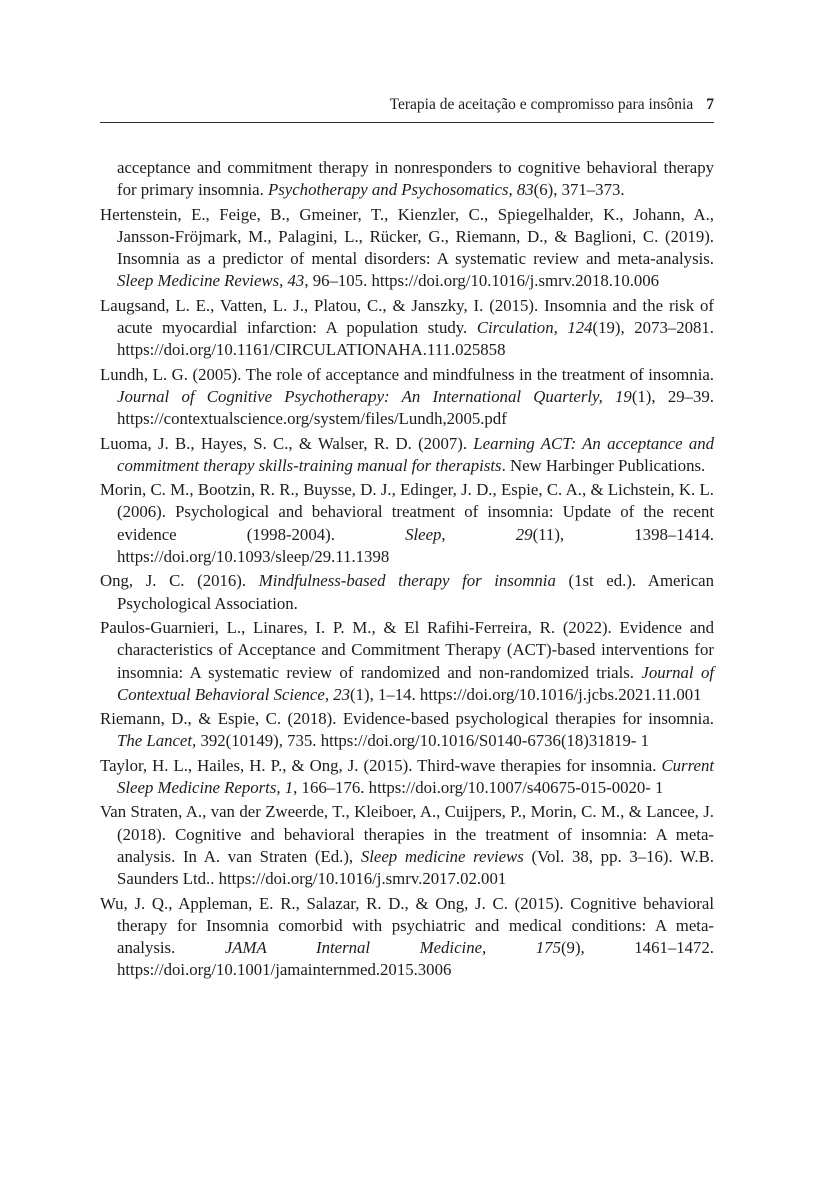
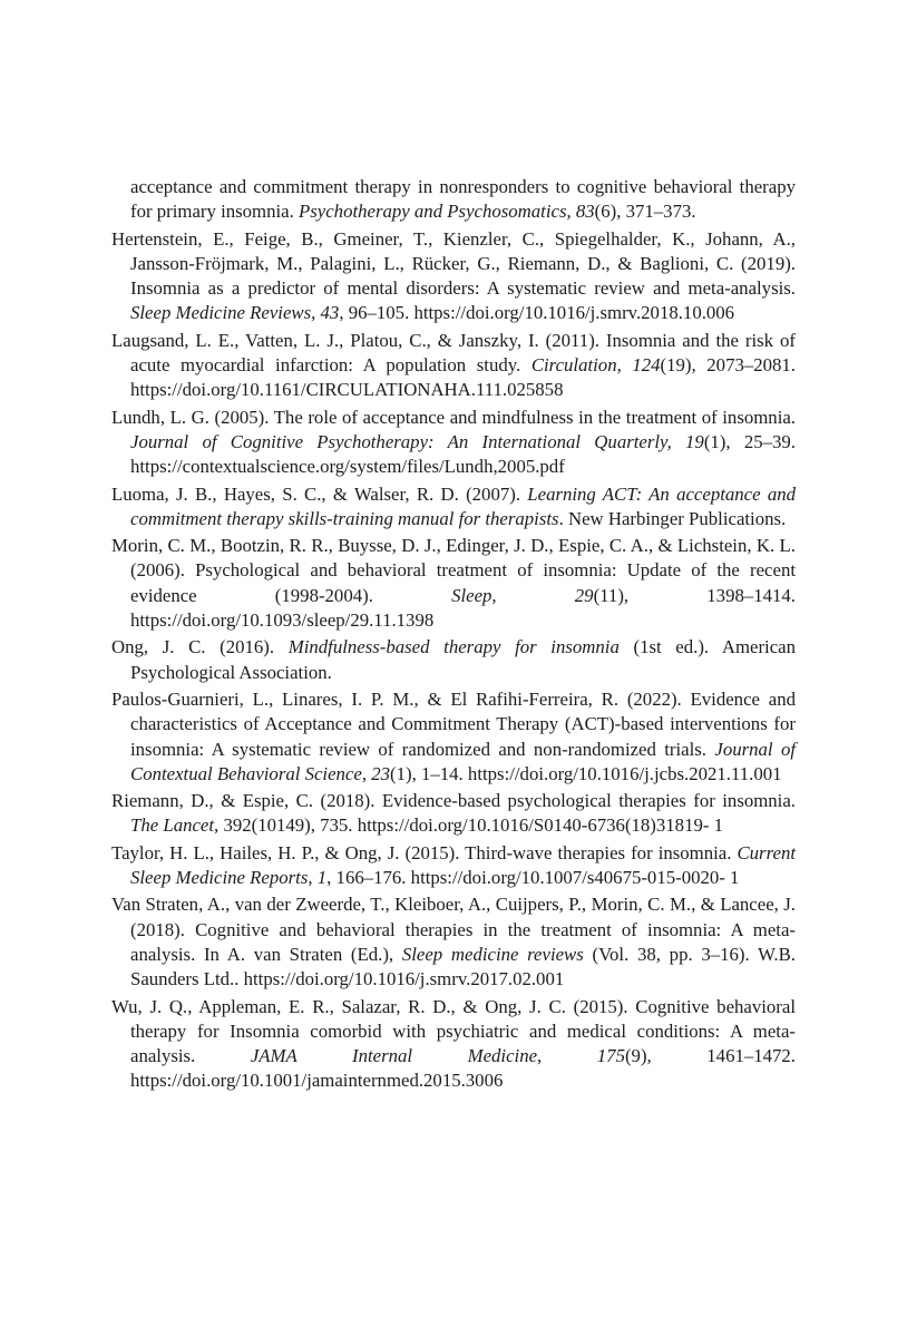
- Terapia de aceitação e compromisso para insônia 7
  acceptance and commitment therapy in nonresponders to cognitive behavioral therapy for primary insomnia. Psychotherapy and Psychosomatics, 83(6), 371–373.
  Hertenstein, E., Feige, B., Gmeiner, T., Kienzler, C., Spiegelhalder, K., Johann, A., Jansson-Fröjmark, M., Palagini, L., Rücker, G., Riemann, D., & Baglioni, C. (2019). Insomnia as a predictor of mental disorders: A systematic review and meta-analysis. Sleep Medicine Reviews, 43, 96–105. https://doi.org/10.1016/j.smrv.2018.10.006
- Laugsand, L. E., Vatten, L. J., Platou, C., & Janszky, I. (2015). Insomnia and the risk of acute myocardial infarction: A population study. Circulation, 124(19), 2073–2081. https://doi.org/10.1161/CIRCULATIONAHA.111.025858
+ Laugsand, L. E., Vatten, L. J., Platou, C., & Janszky, I. (2011). Insomnia and the risk of acute myocardial infarction: A population study. Circulation, 124(19), 2073–2081. https://doi.org/10.1161/CIRCULATIONAHA.111.025858
- Lundh, L. G. (2005). The role of acceptance and mindfulness in the treatment of insomnia. Journal of Cognitive Psychotherapy: An International Quarterly, 19(1), 29–39. https://contextualscience.org/system/files/Lundh,2005.pdf
+ Lundh, L. G. (2005). The role of acceptance and mindfulness in the treatment of insomnia. Journal of Cognitive Psychotherapy: An International Quarterly, 19(1), 25–39. https://contextualscience.org/system/files/Lundh,2005.pdf
  Luoma, J. B., Hayes, S. C., & Walser, R. D. (2007). Learning ACT: An acceptance and commitment therapy skills-training manual for therapists. New Harbinger Publications.
  Morin, C. M., Bootzin, R. R., Buysse, D. J., Edinger, J. D., Espie, C. A., & Lichstein, K. L. (2006). Psychological and behavioral treatment of insomnia: Update of the recent evidence (1998-2004). Sleep, 29(11), 1398–1414. https://doi.org/10.1093/sleep/29.11.1398
  Ong, J. C. (2016). Mindfulness-based therapy for insomnia (1st ed.). American Psychological Association.
  Paulos-Guarnieri, L., Linares, I. P. M., & El Rafihi-Ferreira, R. (2022). Evidence and characteristics of Acceptance and Commitment Therapy (ACT)-based interventions for insomnia: A systematic review of randomized and non-randomized trials. Journal of Contextual Behavioral Science, 23(1), 1–14. https://doi.org/10.1016/j.jcbs.2021.11.001
  Riemann, D., & Espie, C. (2018). Evidence-based psychological therapies for insomnia. The Lancet, 392(10149), 735. https://doi.org/10.1016/S0140-6736(18)31819- 1
  Taylor, H. L., Hailes, H. P., & Ong, J. (2015). Third-wave therapies for insomnia. Current Sleep Medicine Reports, 1, 166–176. https://doi.org/10.1007/s40675-015-0020- 1
  Van Straten, A., van der Zweerde, T., Kleiboer, A., Cuijpers, P., Morin, C. M., & Lancee, J. (2018). Cognitive and behavioral therapies in the treatment of insomnia: A meta-analysis. In A. van Straten (Ed.), Sleep medicine reviews (Vol. 38, pp. 3–16). W.B. Saunders Ltd.. https://doi.org/10.1016/j.smrv.2017.02.001
  Wu, J. Q., Appleman, E. R., Salazar, R. D., & Ong, J. C. (2015). Cognitive behavioral therapy for Insomnia comorbid with psychiatric and medical conditions: A meta-analysis. JAMA Internal Medicine, 175(9), 1461–1472. https://doi.org/10.1001/jamainternmed.2015.3006
